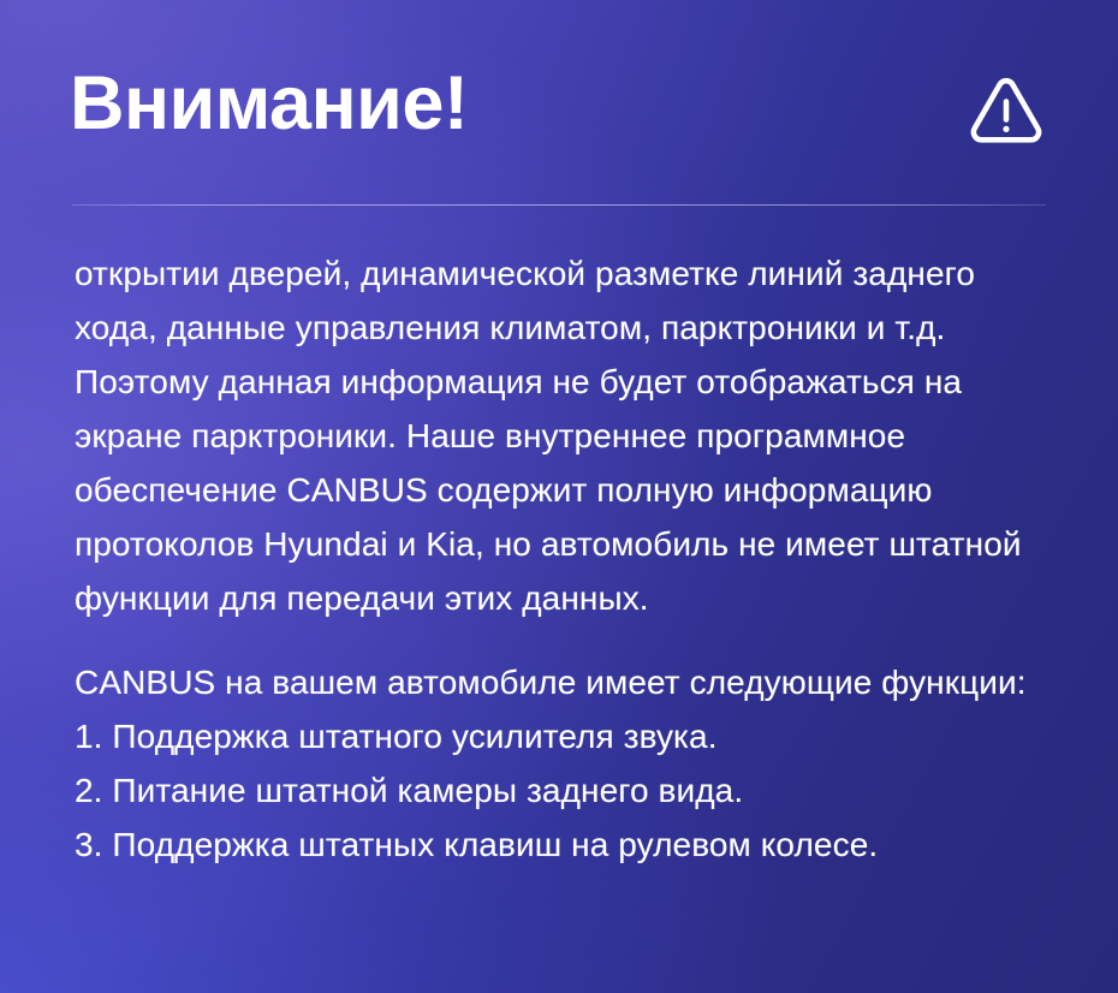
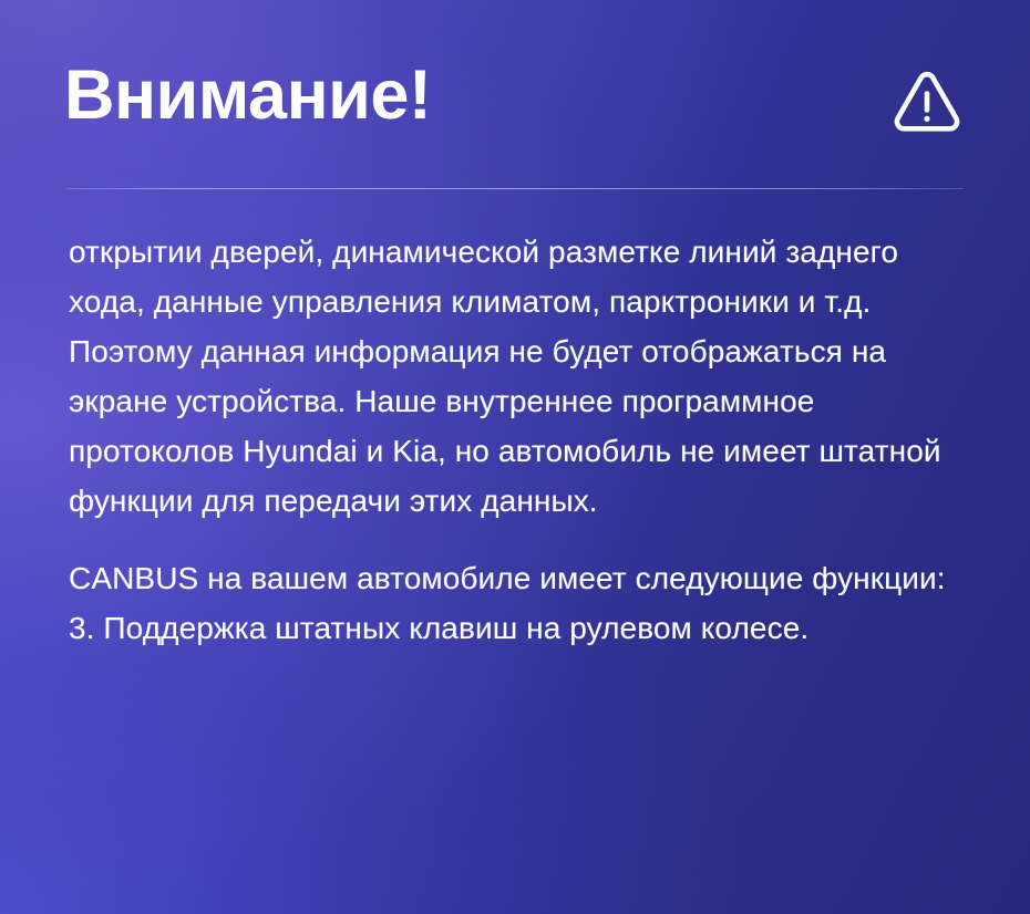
  Внимание!
  открытии дверей, динамической разметке линий заднего
  хода, данные управления климатом, парктроники и т.д.
  Поэтому данная информация не будет отображаться на
- экране парктроники. Наше внутреннее программное
+ экране устройства. Наше внутреннее программное
- обеспечение CANBUS содержит полную информацию
  протоколов Hyundai и Kia, но автомобиль не имеет штатной
  функции для передачи этих данных.
  CANBUS на вашем автомобиле имеет следующие функции:
- 1. Поддержка штатного усилителя звука.
- 2. Питание штатной камеры заднего вида.
  3. Поддержка штатных клавиш на рулевом колесе.
